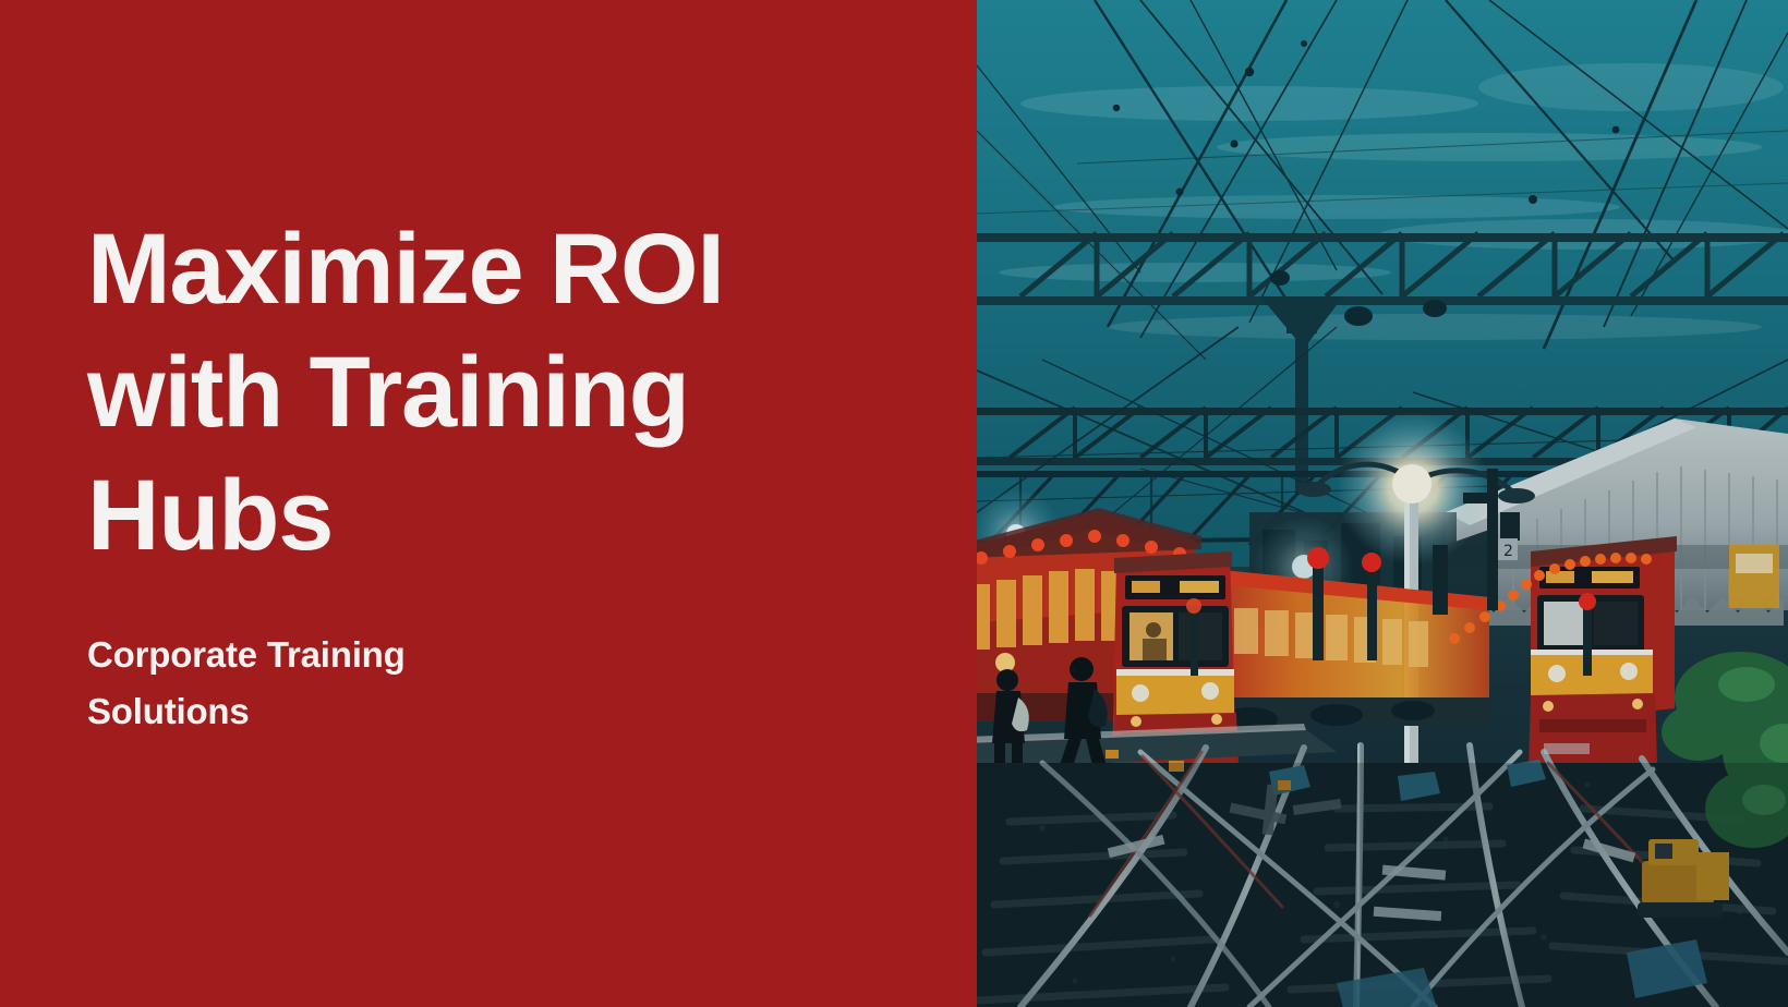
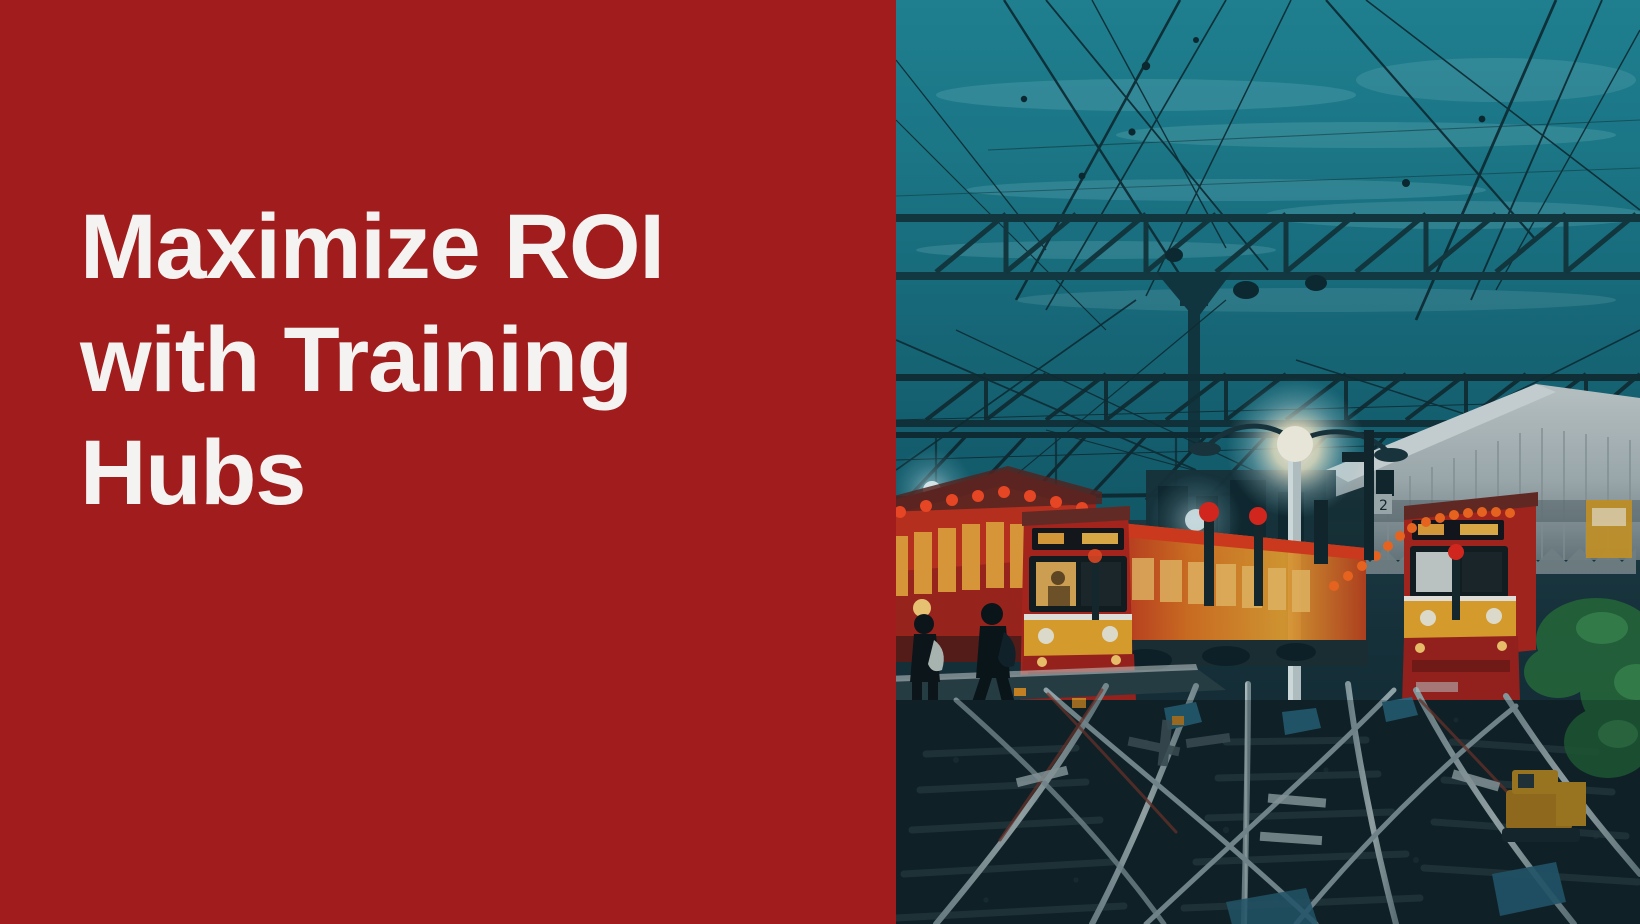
  Maximize ROI
  with Training
  Hubs
- Corporate Training
- Solutions
  2
